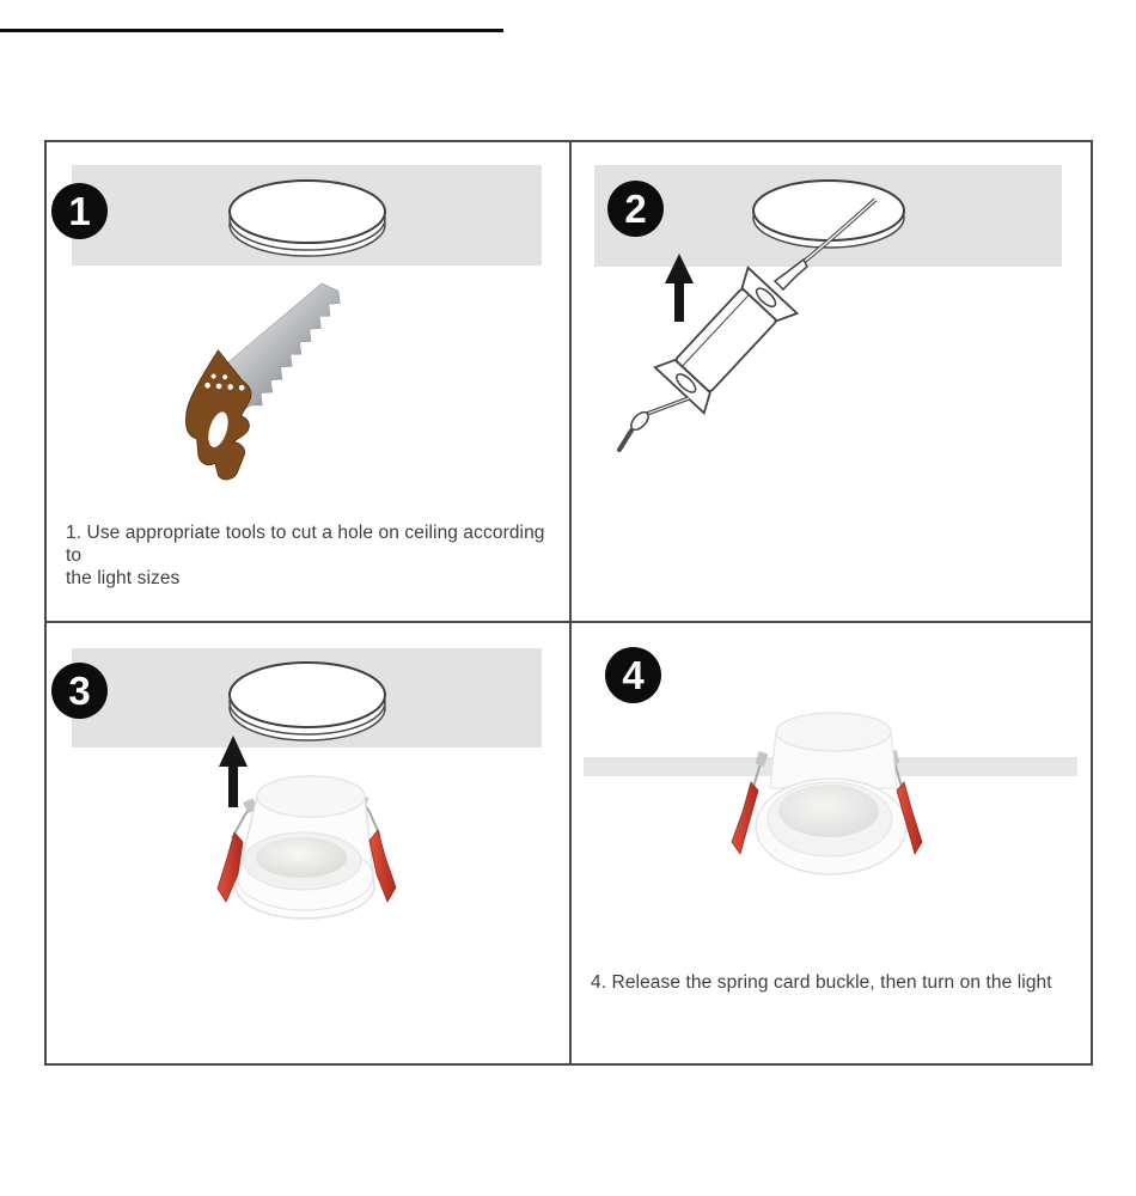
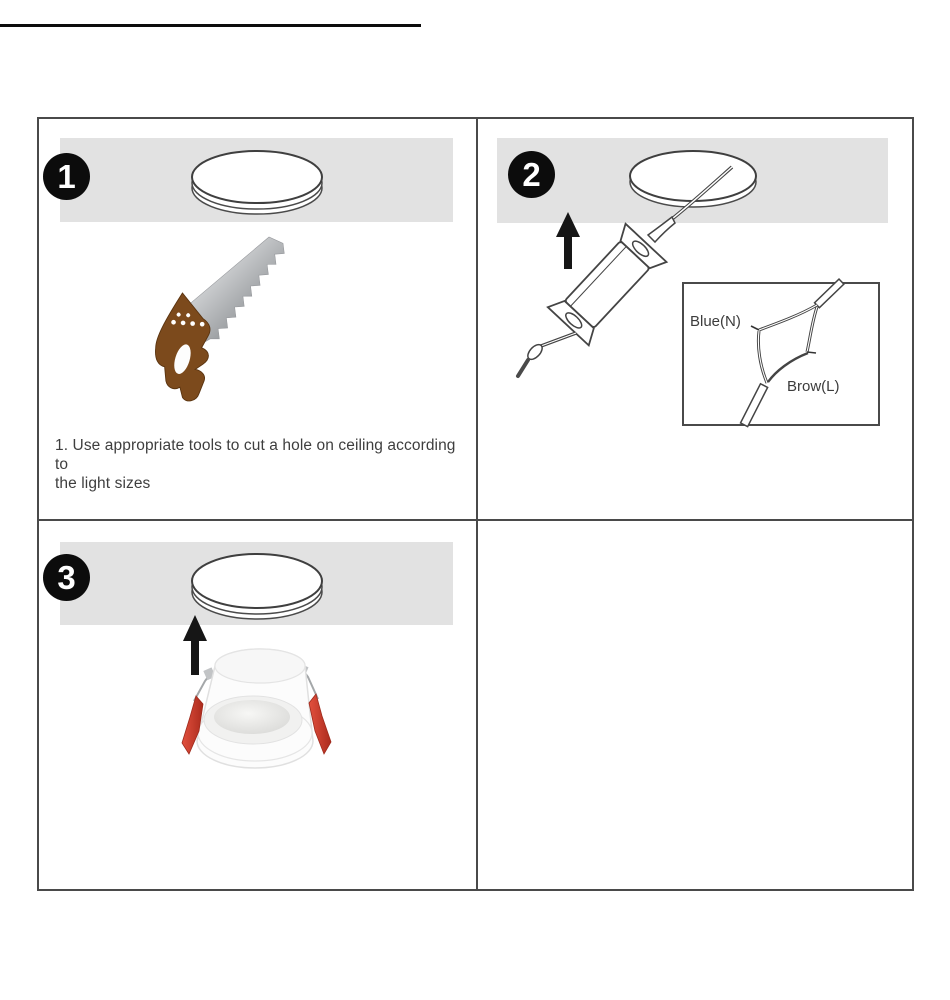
  1
  1. Use appropriate tools to cut a hole on ceiling according to
  the light sizes
+ Blue(N)
+ Brow(L)
  2
  3
- 4
- 4. Release the spring card buckle, then turn on the light
